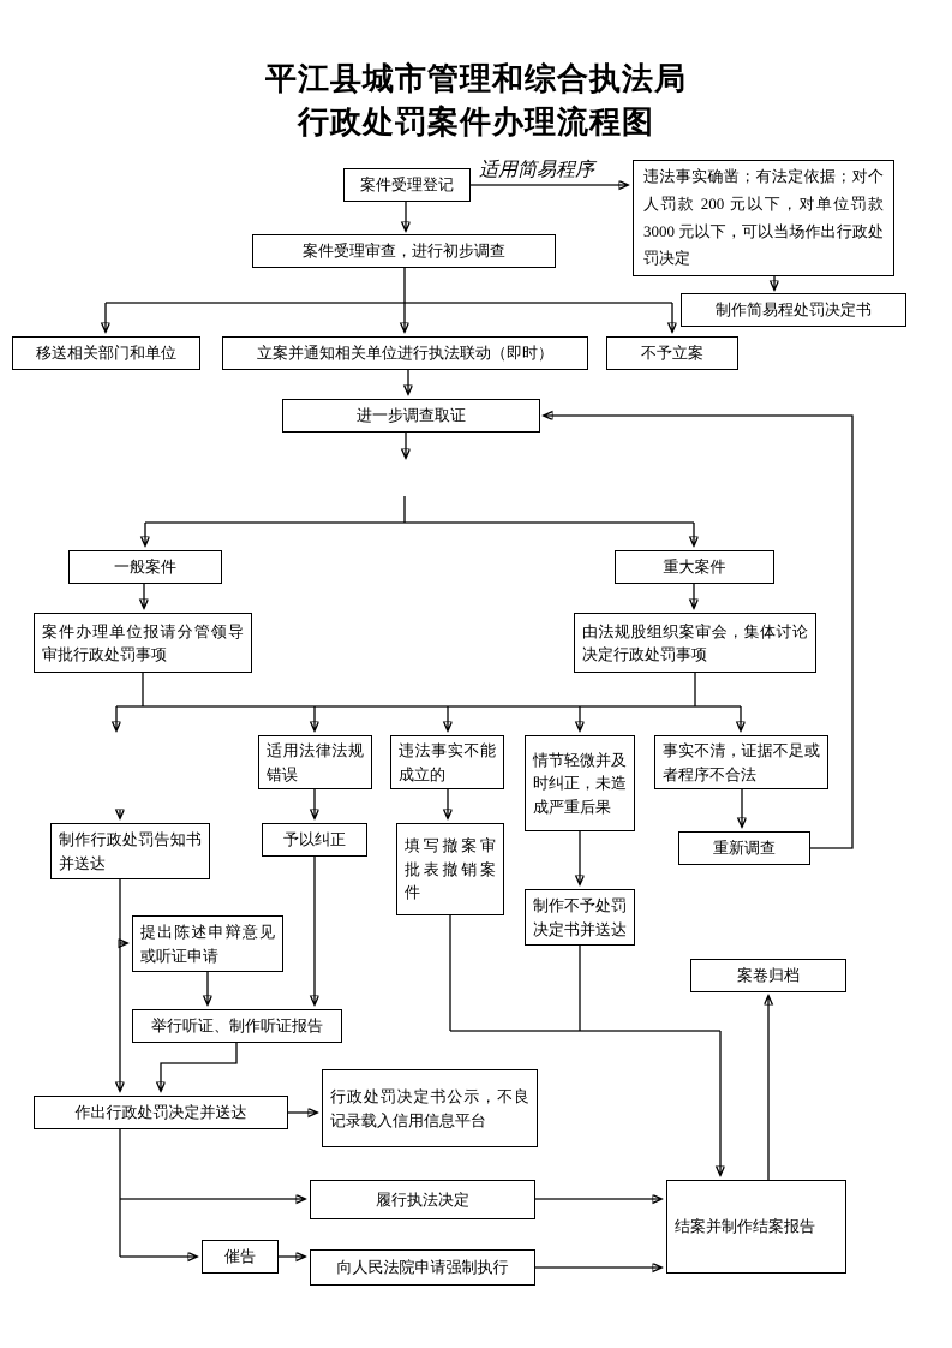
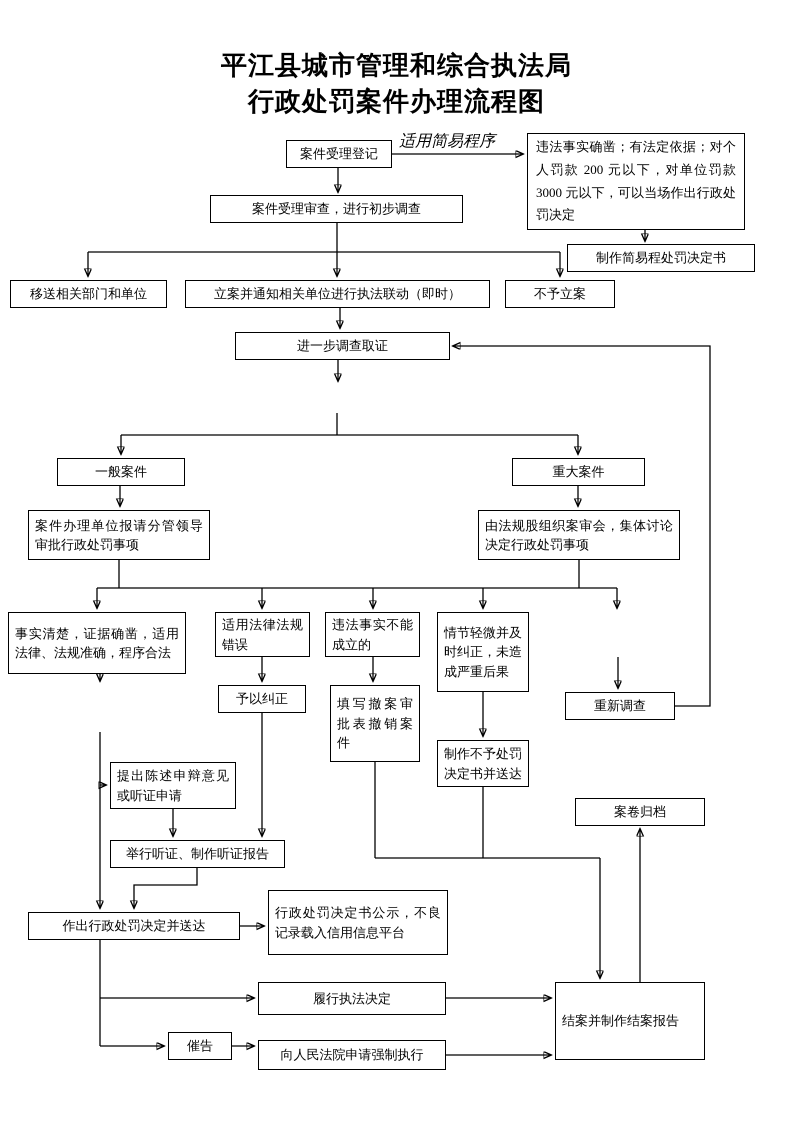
  平江县城市管理和综合执法局
  行政处罚案件办理流程图
  适用简易程序
  案件受理登记
  违法事实确凿；有法定依据；对个人罚款 200 元以下，对单位罚款 3000 元以下，可以当场作出行政处罚决定
  制作简易程处罚决定书
  案件受理审查，进行初步调查
  移送相关部门和单位
  立案并通知相关单位进行执法联动（即时）
  不予立案
  进一步调查取证
  一般案件
  重大案件
  案件办理单位报请分管领导审批行政处罚事项
  由法规股组织案审会，集体讨论决定行政处罚事项
+ 事实清楚，证据确凿，适用法律、法规准确，程序合法
  适用法律法规错误
  违法事实不能成立的
  情节轻微并及时纠正，未造成严重后果
- 事实不清，证据不足或者程序不合法
- 制作行政处罚告知书并送达
  予以纠正
  填写撤案审批表撤销案件
  制作不予处罚决定书并送达
  重新调查
  提出陈述申辩意见或听证申请
  案卷归档
  举行听证、制作听证报告
  行政处罚决定书公示，不良记录载入信用信息平台
  作出行政处罚决定并送达
  履行执法决定
  催告
  向人民法院申请强制执行
  结案并制作结案报告
